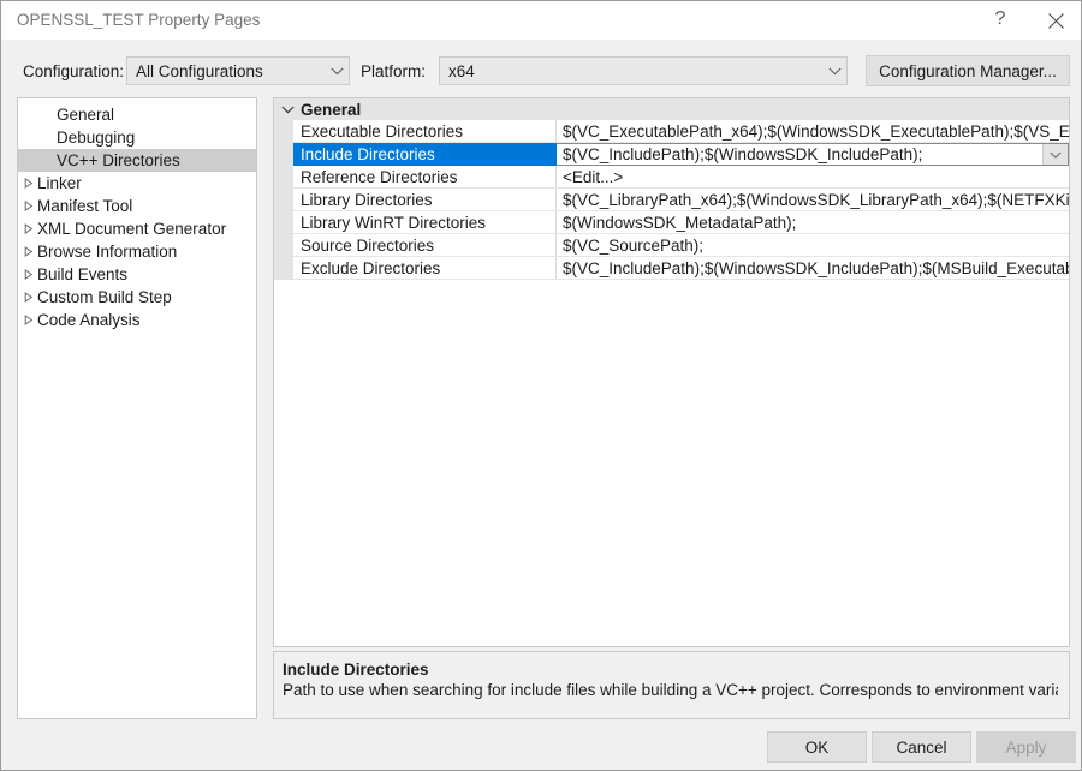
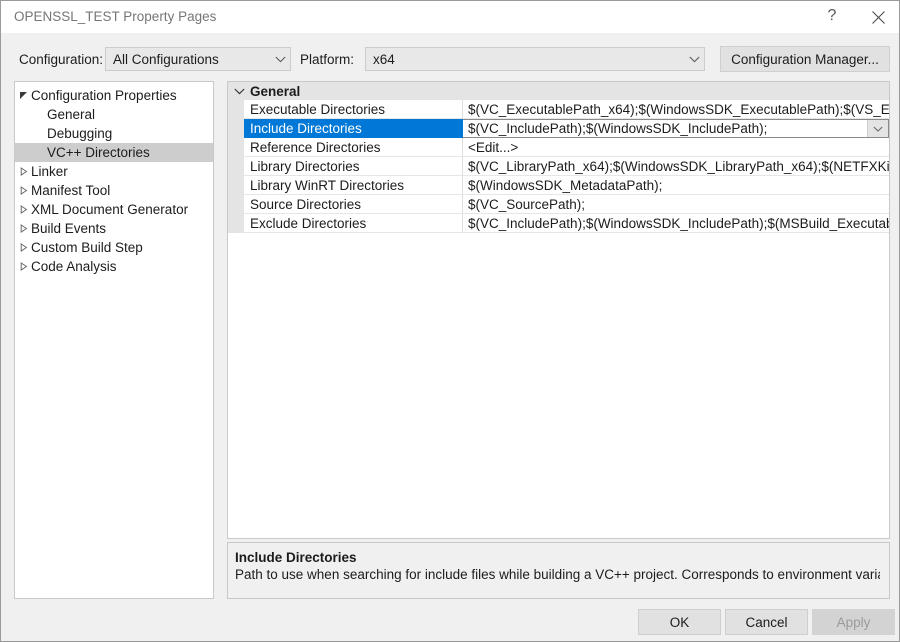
  OPENSSL_TEST Property Pages
  ?
  Configuration:
  All Configurations
  Platform:
  x64
  Configuration Manager...
+ Configuration Properties
  General
  Debugging
  VC++ Directories
  Linker
  Manifest Tool
  XML Document Generator
- Browse Information
  Build Events
  Custom Build Step
  Code Analysis
  General
  Executable Directories
  Include Directories
  $(VC_IncludePath);$(WindowsSDK_IncludePath);
  Reference Directories
  <Edit...>
  Library Directories
  $(VC_LibraryPath_x64);$(WindowsSDK_LibraryPath_x64);$(NETFXKi
  Library WinRT Directories
  $(WindowsSDK_MetadataPath);
  Source Directories
  $(VC_SourcePath);
  Exclude Directories
  Include Directories
  Path to use when searching for include files while building a VC++ project. Corresponds to environment vari
  OK
  Cancel
  Apply
